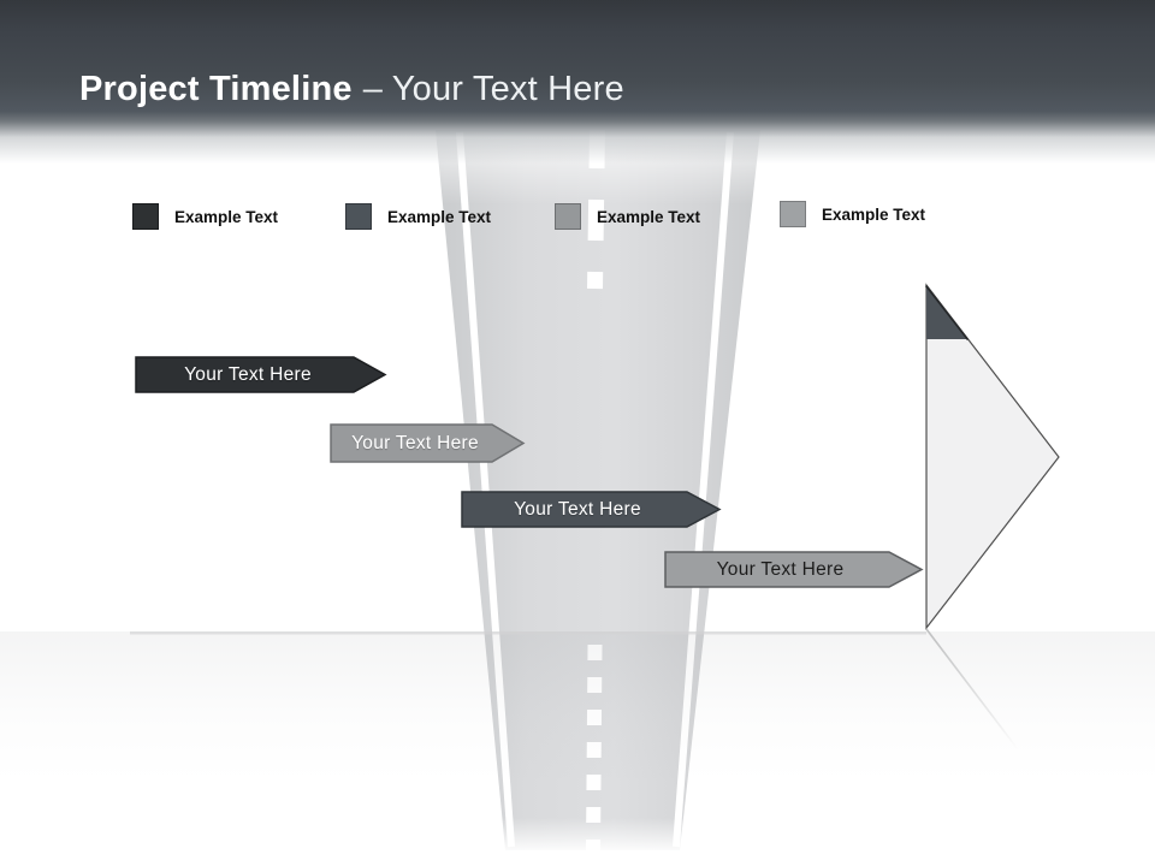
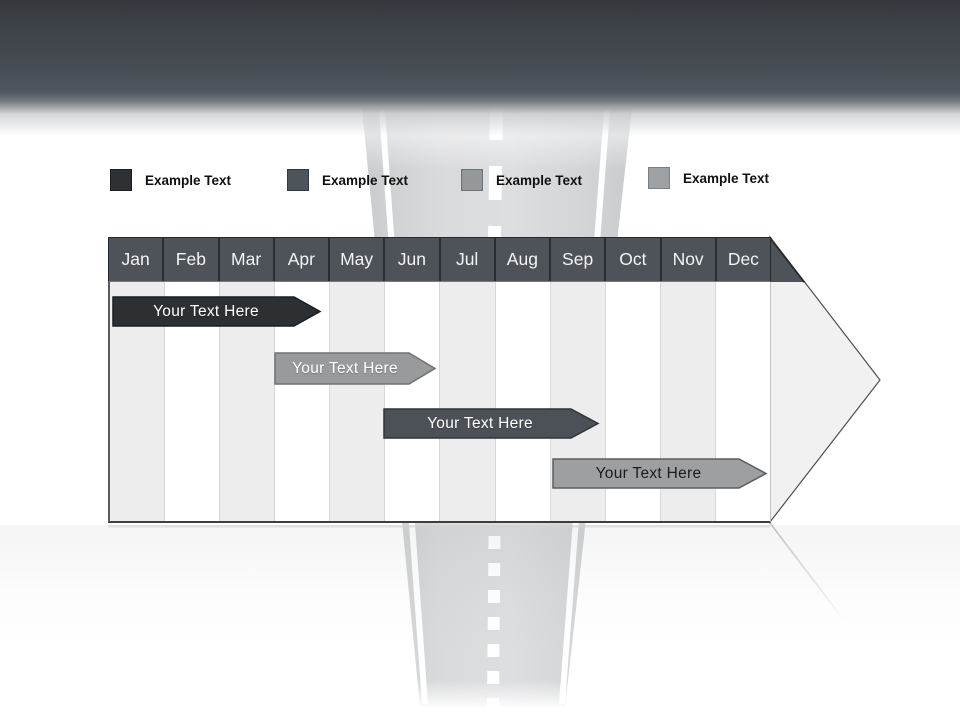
- Project Timeline – Your Text Here
  Example Text
  Example Text
  Example Text
  Example Text
+ Jan
+ Feb
+ Mar
+ Apr
+ May
+ Jun
+ Jul
+ Aug
+ Sep
+ Oct
+ Nov
+ Dec
  Your Text Here
  Your Text Here
  Your Text Here
  Your Text Here
